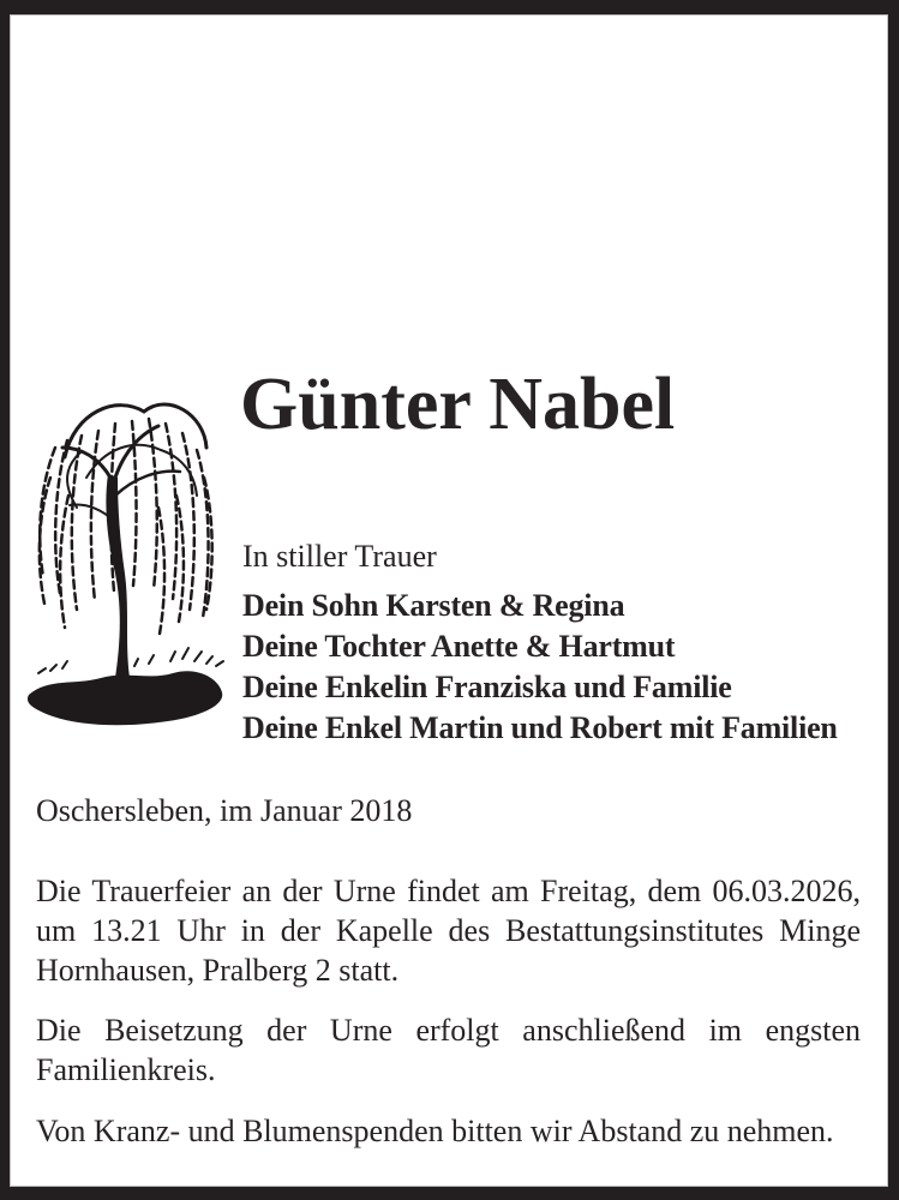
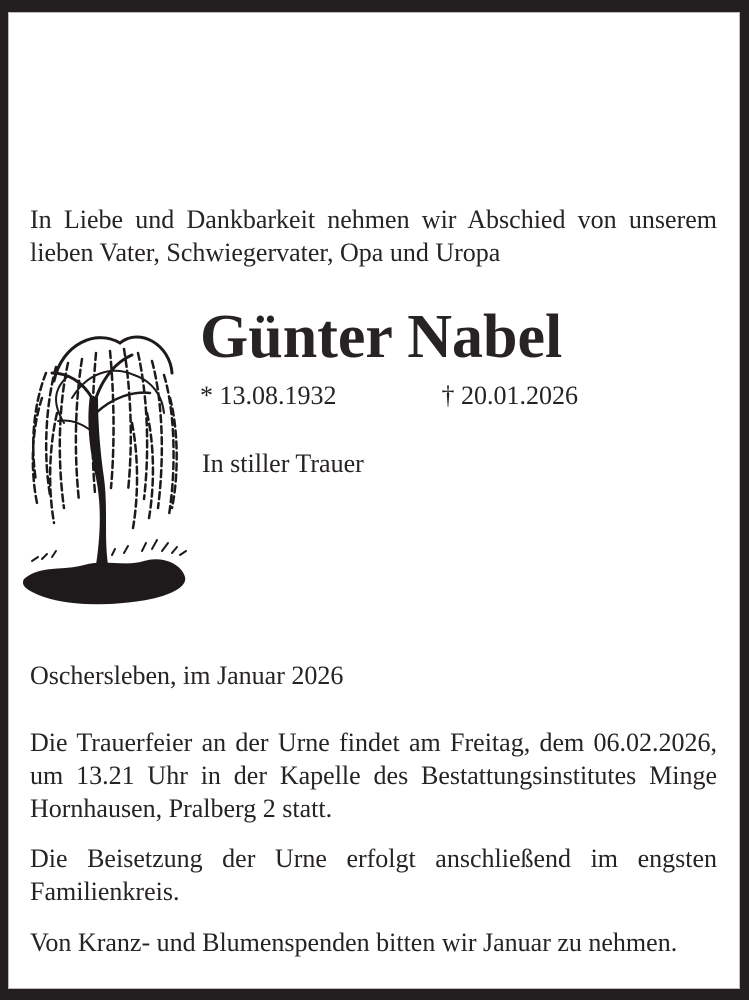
+ In Liebe und Dankbarkeit nehmen wir Abschied von unserem
+ lieben Vater, Schwiegervater, Opa und Uropa
  Günter Nabel
+ * 13.08.1932
+ † 20.01.2026
  In stiller Trauer
- Dein Sohn Karsten & Regina
- Deine Tochter Anette & Hartmut
- Deine Enkelin Franziska und Familie
- Deine Enkel Martin und Robert mit Familien
- Oschersleben, im Januar 2018
+ Oschersleben, im Januar 2026
- Die Trauerfeier an der Urne findet am Freitag, dem 06.03.2026,
+ Die Trauerfeier an der Urne findet am Freitag, dem 06.02.2026,
  um 13.21 Uhr in der Kapelle des Bestattungsinstitutes Minge
  Hornhausen, Pralberg 2 statt.
  Die Beisetzung der Urne erfolgt anschließend im engsten
  Familienkreis.
- Von Kranz- und Blumenspenden bitten wir Abstand zu nehmen.
+ Von Kranz- und Blumenspenden bitten wir Januar zu nehmen.
